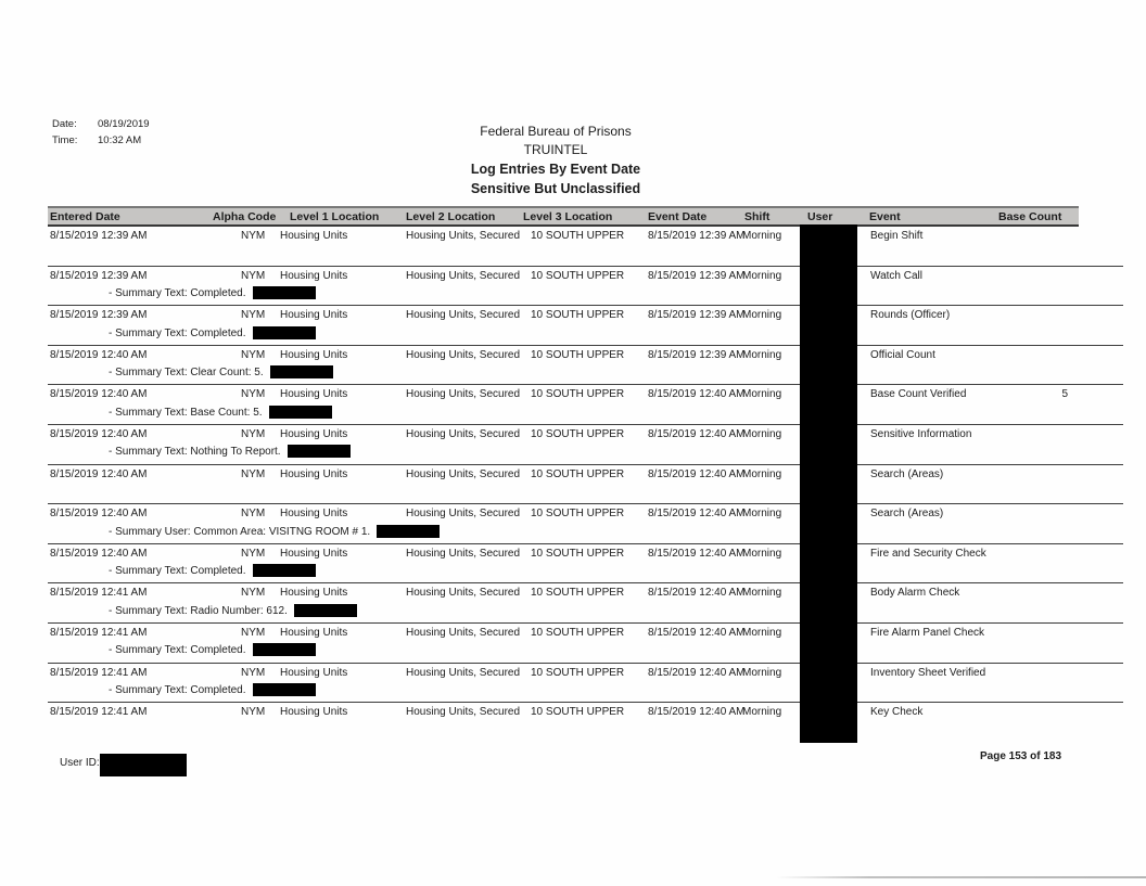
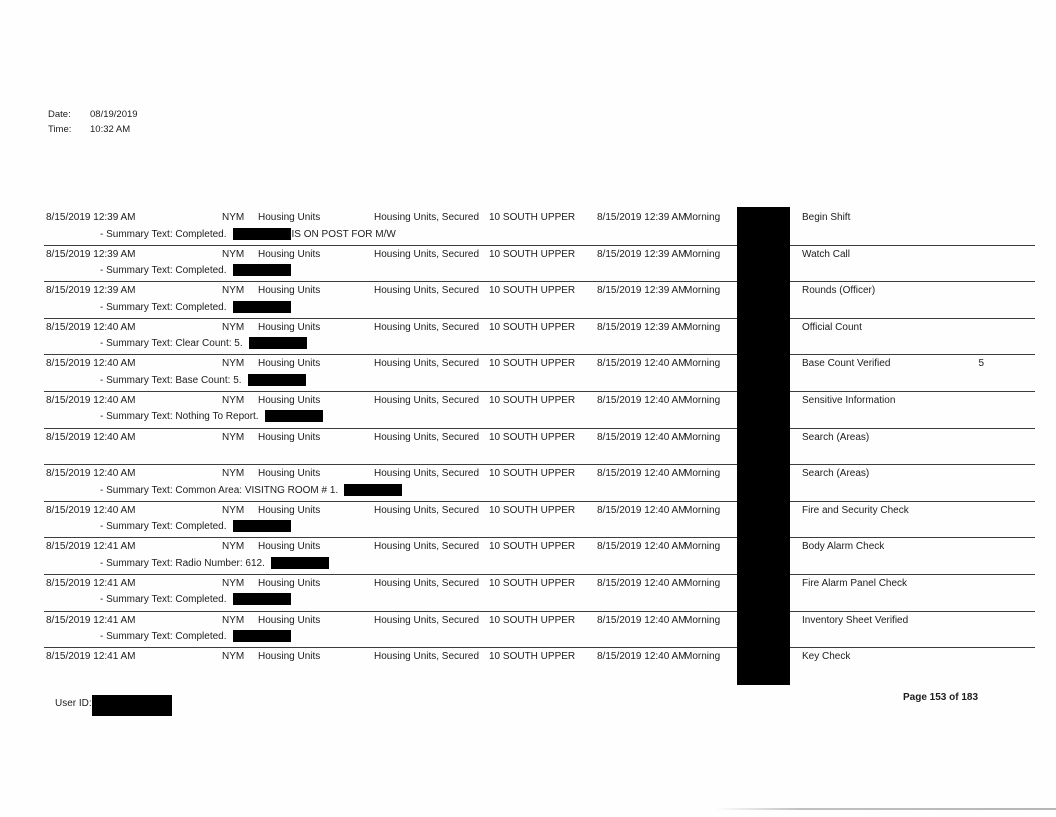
  Date:
  08/19/2019
  Time:
  10:32 AM
- Federal Bureau of Prisons
- TRUINTEL
- Log Entries By Event Date
- Sensitive But Unclassified
- Entered Date
- Alpha Code
- Level 1 Location
- Level 2 Location
- Level 3 Location
- Event Date
- Shift
- User
- Event
- Base Count
  8/15/2019 12:39 AM
  NYM
  Housing Units
  Housing Units, Secured
  10 SOUTH UPPER
  8/15/2019 12:39 AM
  Morning
  Begin Shift
+ - Summary Text: Completed. IS ON POST FOR M/W
  8/15/2019 12:39 AM
  NYM
  Housing Units
  Housing Units, Secured
  10 SOUTH UPPER
  8/15/2019 12:39 AM
  Morning
  Watch Call
  - Summary Text: Completed.
  8/15/2019 12:39 AM
  NYM
  Housing Units
  Housing Units, Secured
  10 SOUTH UPPER
  8/15/2019 12:39 AM
  Morning
  Rounds (Officer)
  - Summary Text: Completed.
  8/15/2019 12:40 AM
  NYM
  Housing Units
  Housing Units, Secured
  10 SOUTH UPPER
  8/15/2019 12:39 AM
  Morning
  Official Count
  - Summary Text: Clear Count: 5.
  8/15/2019 12:40 AM
  NYM
  Housing Units
  Housing Units, Secured
  10 SOUTH UPPER
  8/15/2019 12:40 AM
  Morning
  Base Count Verified
  5
  - Summary Text: Base Count: 5.
  8/15/2019 12:40 AM
  NYM
  Housing Units
  Housing Units, Secured
  10 SOUTH UPPER
  8/15/2019 12:40 AM
  Morning
  Sensitive Information
  - Summary Text: Nothing To Report.
  8/15/2019 12:40 AM
  NYM
  Housing Units
  Housing Units, Secured
  10 SOUTH UPPER
  8/15/2019 12:40 AM
  Morning
  Search (Areas)
  8/15/2019 12:40 AM
  NYM
  Housing Units
  Housing Units, Secured
  10 SOUTH UPPER
  8/15/2019 12:40 AM
  Morning
  Search (Areas)
- - Summary User: Common Area: VISITNG ROOM # 1.
+ - Summary Text: Common Area: VISITNG ROOM # 1.
  8/15/2019 12:40 AM
  NYM
  Housing Units
  Housing Units, Secured
  10 SOUTH UPPER
  8/15/2019 12:40 AM
  Morning
  Fire and Security Check
  - Summary Text: Completed.
  8/15/2019 12:41 AM
  NYM
  Housing Units
  Housing Units, Secured
  10 SOUTH UPPER
  8/15/2019 12:40 AM
  Morning
  Body Alarm Check
  - Summary Text: Radio Number: 612.
  8/15/2019 12:41 AM
  NYM
  Housing Units
  Housing Units, Secured
  10 SOUTH UPPER
  8/15/2019 12:40 AM
  Morning
  Fire Alarm Panel Check
  - Summary Text: Completed.
  8/15/2019 12:41 AM
  NYM
  Housing Units
  Housing Units, Secured
  10 SOUTH UPPER
  8/15/2019 12:40 AM
  Morning
  Inventory Sheet Verified
  - Summary Text: Completed.
  8/15/2019 12:41 AM
  NYM
  Housing Units
  Housing Units, Secured
  10 SOUTH UPPER
  8/15/2019 12:40 AM
  Morning
  Key Check
  User ID:
  Page 153 of 183
